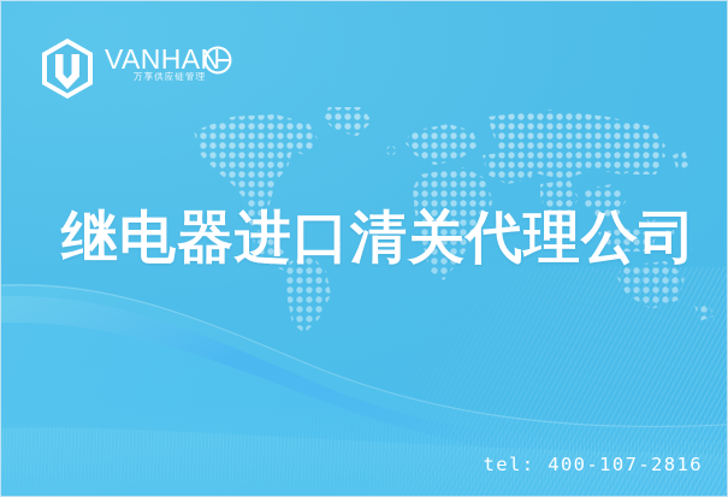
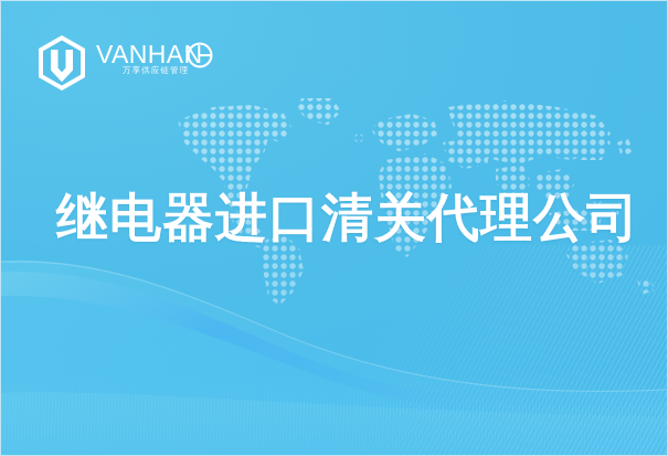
  VANHAN
  万享供应链管理
  继电器进口清关代理公司
- tel: 400-107-2816
